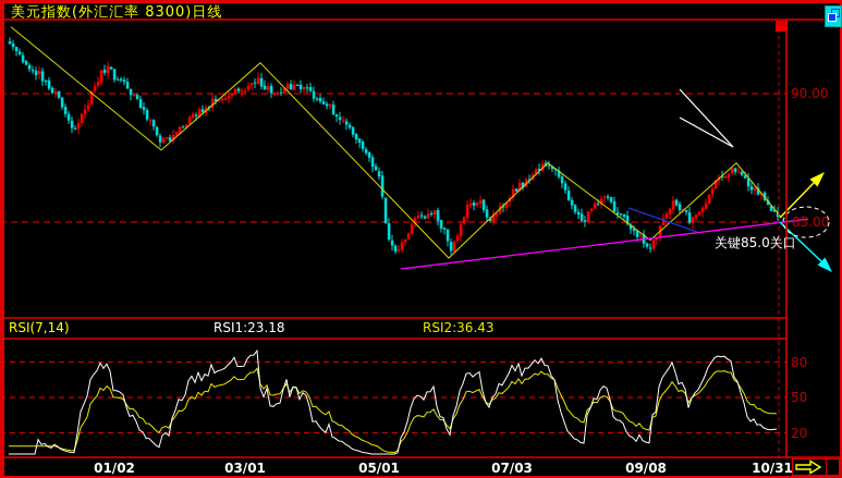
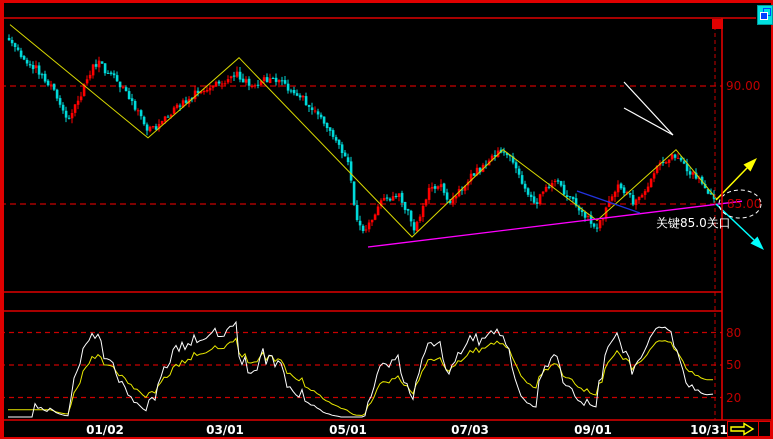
- 美元指数(外汇汇率 8300)日线
  90.00
  85.00
  关键85.0关口
- RSI(7,14)
- RSI1:23.18
- RSI2:36.43
  80
  50
  20
  01/02
  03/01
  05/01
  07/03
- 09/08
+ 09/01
  10/31
